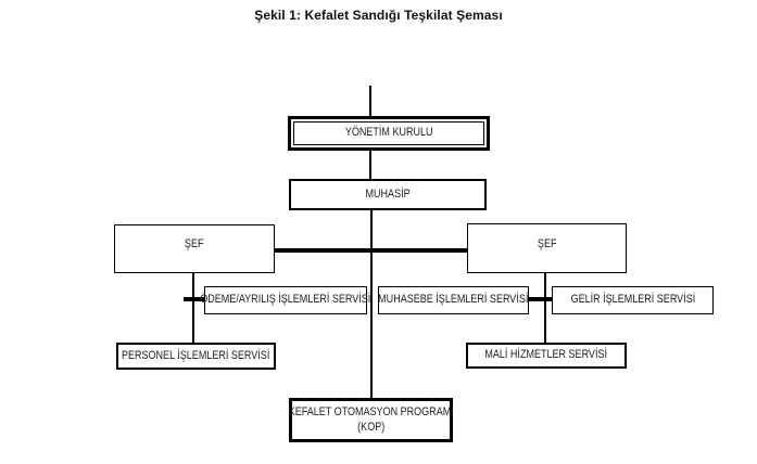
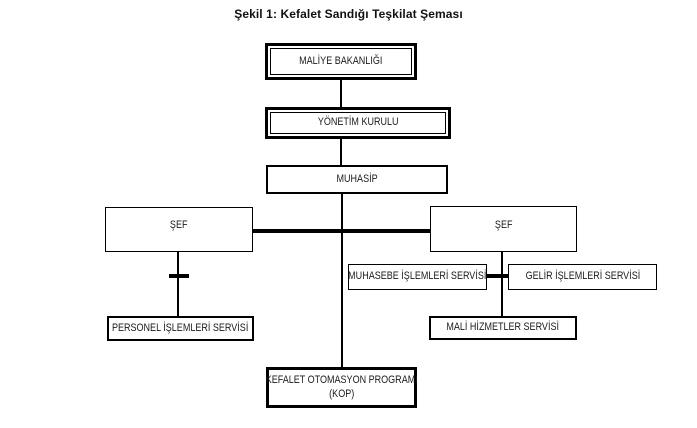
  Şekil 1: Kefalet Sandığı Teşkilat Şeması
+ MALİYE BAKANLIĞI
  YÖNETİM KURULU
  MUHASİP
  ŞEF
  ŞEF
- ÖDEME/AYRILIŞ İŞLEMLERİ SERVİSİ
  MUHASEBE İŞLEMLERİ SERVİSİ
  GELİR İŞLEMLERİ SERVİSİ
  PERSONEL İŞLEMLERİ SERVİSİ
  MALİ HİZMETLER SERVİSİ
  KEFALET OTOMASYON PROGRAMI
  (KOP)
